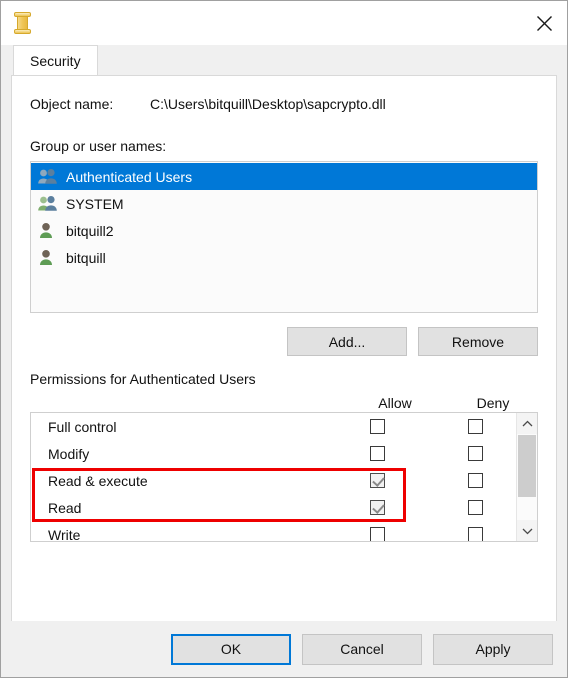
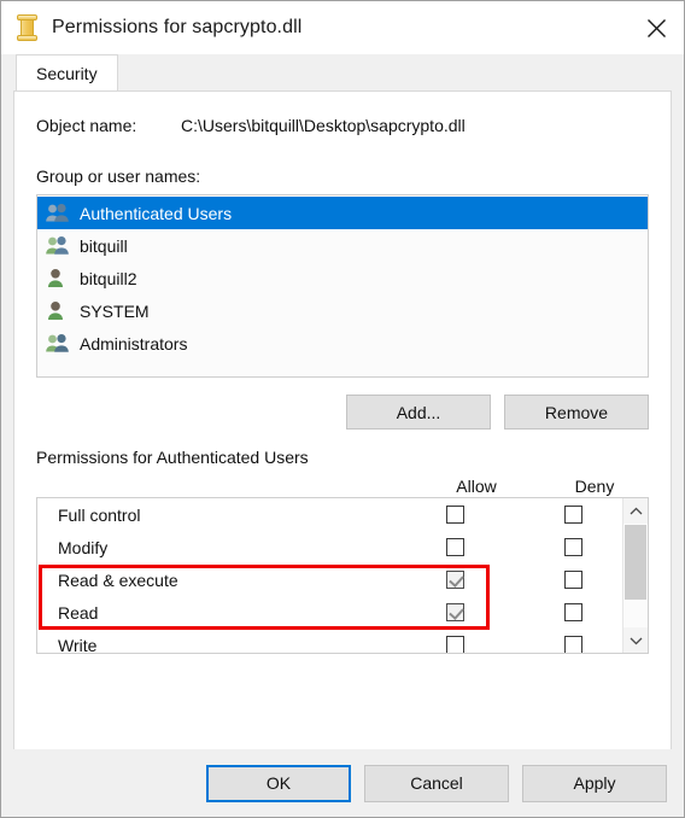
+ Permissions for sapcrypto.dll
  Security
  Object name:
  C:\Users\bitquill\Desktop\sapcrypto.dll
  Group or user names:
  Authenticated Users
- SYSTEM
+ bitquill
  bitquill2
- bitquill
+ SYSTEM
+ Administrators
  Add...
  Remove
  Permissions for Authenticated Users
  Allow
  Deny
  Full control
  Modify
  Read & execute
  Read
  Write
  OK
  Cancel
  Apply
